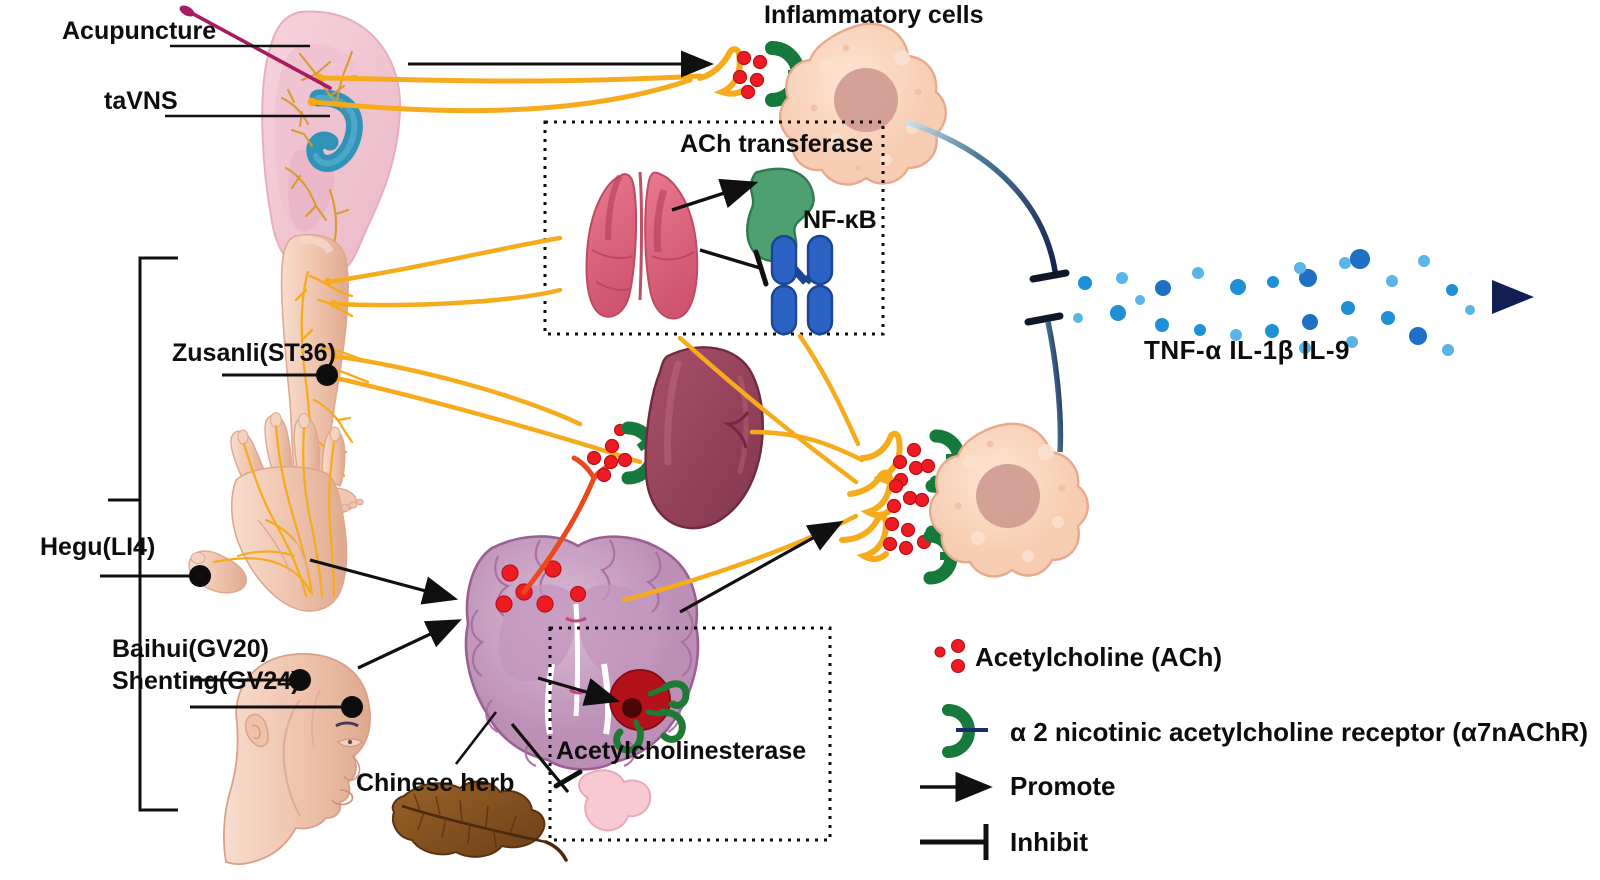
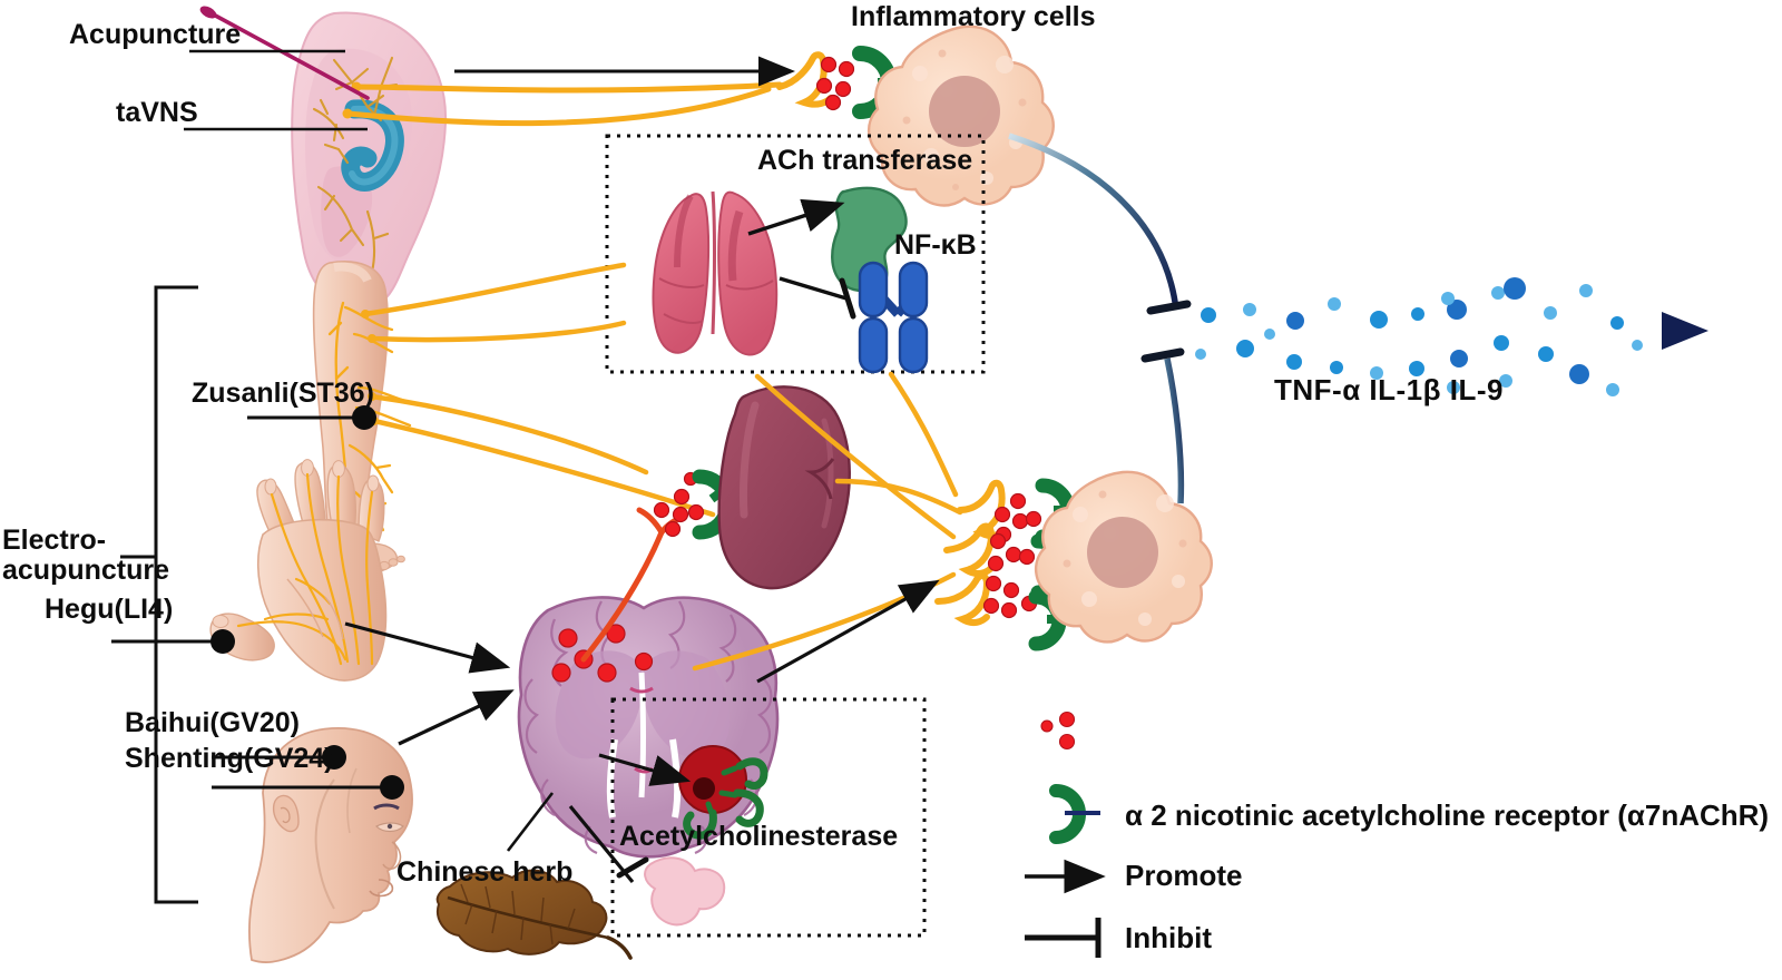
  Acupuncture
  taVNS
  Inflammatory cells
  ACh transferase
  NF-κB
  Zusanli(ST36)
+ Electro-
+ acupuncture
  Hegu(LI4)
  Baihui(GV20)
  Shenting(GV24)
  Chinese herb
  Acetylcholinesterase
  TNF-α IL-1β IL-9
- Acetylcholine (ACh)
  α 2 nicotinic acetylcholine receptor (α7nAChR)
  Promote
  Inhibit
